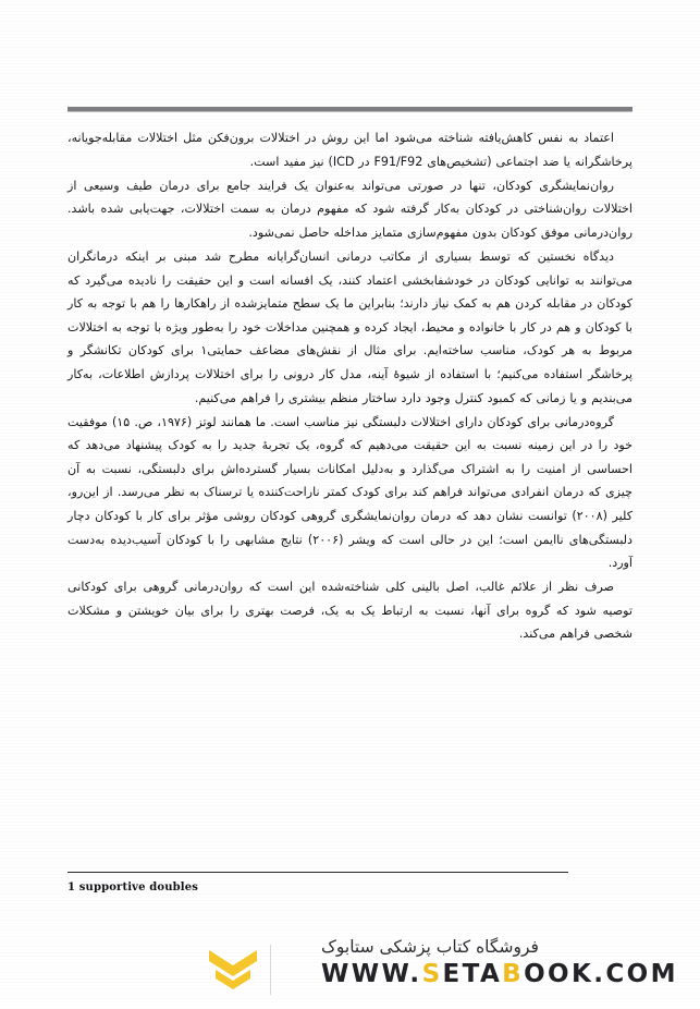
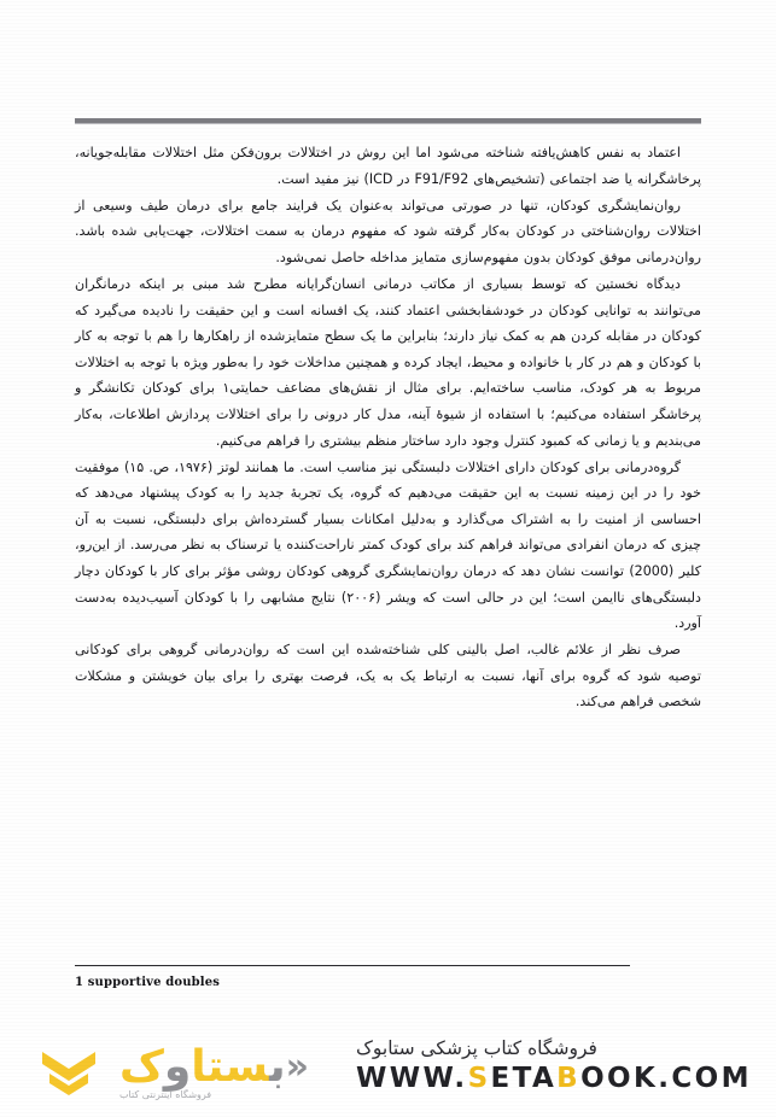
  اعتماد به نفس کاهش‌یافته شناخته می‌شود اما این روش در اختلالات برون‌فکن مثل اختلالات مقابله‌جویانه، پرخاشگرانه یا ضد اجتماعی (تشخیص‌های F91/F92 در ICD) نیز مفید است.
  روان‌نمایشگری کودکان، تنها در صورتی می‌تواند به‌عنوان یک فرایند جامع برای درمان طیف وسیعی از اختلالات روان‌شناختی در کودکان به‌کار گرفته شود که مفهوم درمان به سمت اختلالات، جهت‌یابی شده باشد. روان‌درمانی موفق کودکان بدون مفهوم‌سازی متمایز مداخله حاصل نمی‌شود.
  دیدگاه نخستین که توسط بسیاری از مکاتب درمانی انسان‌گرایانه مطرح شد مبنی بر اینکه درمانگران می‌توانند به توانایی کودکان در خودشفابخشی اعتماد کنند، یک افسانه است و این حقیقت را نادیده می‌گیرد که کودکان در مقابله کردن هم به کمک نیاز دارند؛ بنابراین ما یک سطح متمایزشده از راهکارها را هم با توجه به کار با کودکان و هم در کار با خانواده و محیط، ایجاد کرده و همچنین مداخلات خود را به‌طور ویژه با توجه به اختلالات مربوط به هر کودک، مناسب ساخته‌ایم. برای مثال از نقش‌های مضاعف حمایتی۱ برای کودکان تکانشگر و پرخاشگر استفاده می‌کنیم؛ با استفاده از شیوهٔ آینه، مدل کار درونی را برای اختلالات پردازش اطلاعات، به‌کار می‌بندیم و یا زمانی که کمبود کنترل وجود دارد ساختار منظم بیشتری را فراهم می‌کنیم.
- گروه‌درمانی برای کودکان دارای اختلالات دلبستگی نیز مناسب است. ما همانند لوتز (۱۹۷۶، ص. ۱۵) موفقیت خود را در این زمینه نسبت به این حقیقت می‌دهیم که گروه، یک تجربهٔ جدید را به کودک پیشنهاد می‌دهد که احساسی از امنیت را به اشتراک می‌گذارد و به‌دلیل امکانات بسیار گسترده‌اش برای دلبستگی، نسبت به آن چیزی که درمان انفرادی می‌تواند فراهم کند برای کودک کمتر ناراحت‌کننده یا ترسناک به نظر می‌رسد. از این‌رو، کلیر (۲۰۰۸) توانست نشان دهد که درمان روان‌نمایشگری گروهی کودکان روشی مؤثر برای کار با کودکان دچار دلبستگی‌های ناایمن است؛ این در حالی است که ویشر (۲۰۰۶) نتایج مشابهی را با کودکان آسیب‌دیده به‌دست آورد.
+ گروه‌درمانی برای کودکان دارای اختلالات دلبستگی نیز مناسب است. ما همانند لوتز (۱۹۷۶، ص. ۱۵) موفقیت خود را در این زمینه نسبت به این حقیقت می‌دهیم که گروه، یک تجربهٔ جدید را به کودک پیشنهاد می‌دهد که احساسی از امنیت را به اشتراک می‌گذارد و به‌دلیل امکانات بسیار گسترده‌اش برای دلبستگی، نسبت به آن چیزی که درمان انفرادی می‌تواند فراهم کند برای کودک کمتر ناراحت‌کننده یا ترسناک به نظر می‌رسد. از این‌رو، کلیر (2000) توانست نشان دهد که درمان روان‌نمایشگری گروهی کودکان روشی مؤثر برای کار با کودکان دچار دلبستگی‌های ناایمن است؛ این در حالی است که ویشر (۲۰۰۶) نتایج مشابهی را با کودکان آسیب‌دیده به‌دست آورد.
  صرف نظر از علائم غالب، اصل بالینی کلی شناخته‌شده این است که روان‌درمانی گروهی برای کودکانی توصیه شود که گروه برای آنها، نسبت به ارتباط یک به یک، فرصت بهتری را برای بیان خویشتن و مشکلات شخصی فراهم می‌کند.
  1 supportive doubles
+ «بستاوک
+ فروشگاه اینترنتی کتاب
  فروشگاه کتاب پزشکی ستابوک
  WWW.SETABOOK.COM
